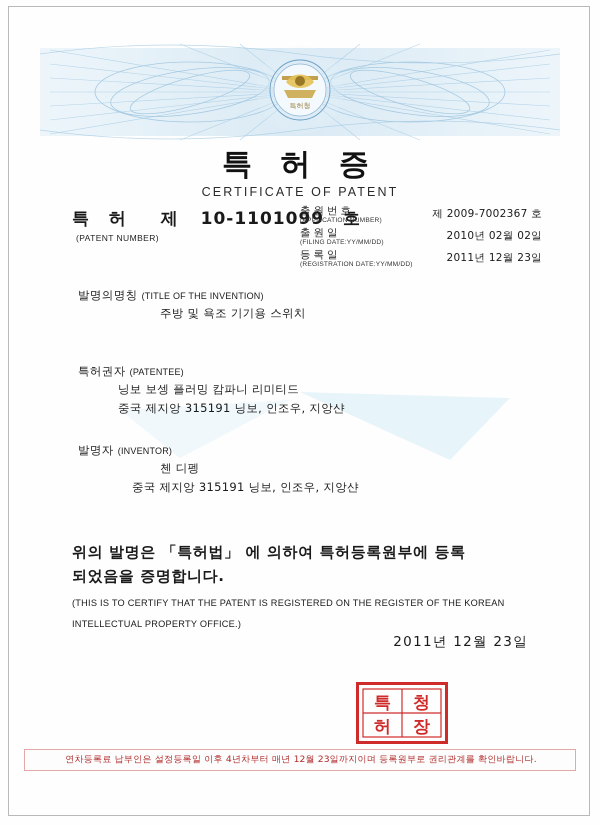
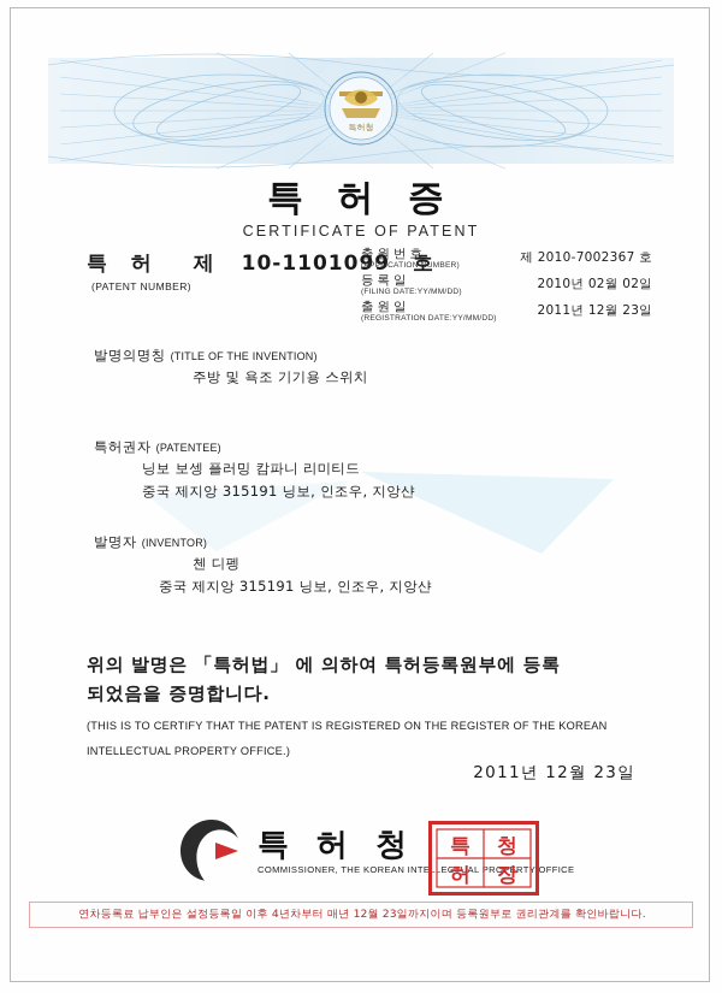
  특허청
  특 허 증
  CERTIFICATE OF PATENT
  특 허 제 10-1101099 호
  (PATENT NUMBER)
  출원번호
- 제 2009-7002367 호
+ 제 2010-7002367 호
- 출원일
+ 등록일
  2010년 02월 02일
- 등록일
+ 출원일
  2011년 12월 23일
  발명의명칭 (TITLE OF THE INVENTION)
  주방 및 욕조 기기용 스위치
  특허권자 (PATENTEE)
  닝보 보셍 플러밍 캄파니 리미티드
  중국 제지앙 315191 닝보, 인조우, 지앙샨
  발명자 (INVENTOR)
  첸 디펭
  중국 제지앙 315191 닝보, 인조우, 지앙샨
  위의 발명은 「특허법」 에 의하여 특허등록원부에 등록
  되었음을 증명합니다.
  (THIS IS TO CERTIFY THAT THE PATENT IS REGISTERED ON THE REGISTER OF THE KOREAN
  INTELLECTUAL PROPERTY OFFICE.)
  2011년 12월 23일
+ 특 허 청
+ COMMISSIONER, THE KOREAN INTELLECTUAL PROPERTY OFFICE
  특
  청
  허
  장
  연차등록료 납부인은 설정등록일 이후 4년차부터 매년 12월 23일까지이며 등록원부로 권리관계를 확인바랍니다.
